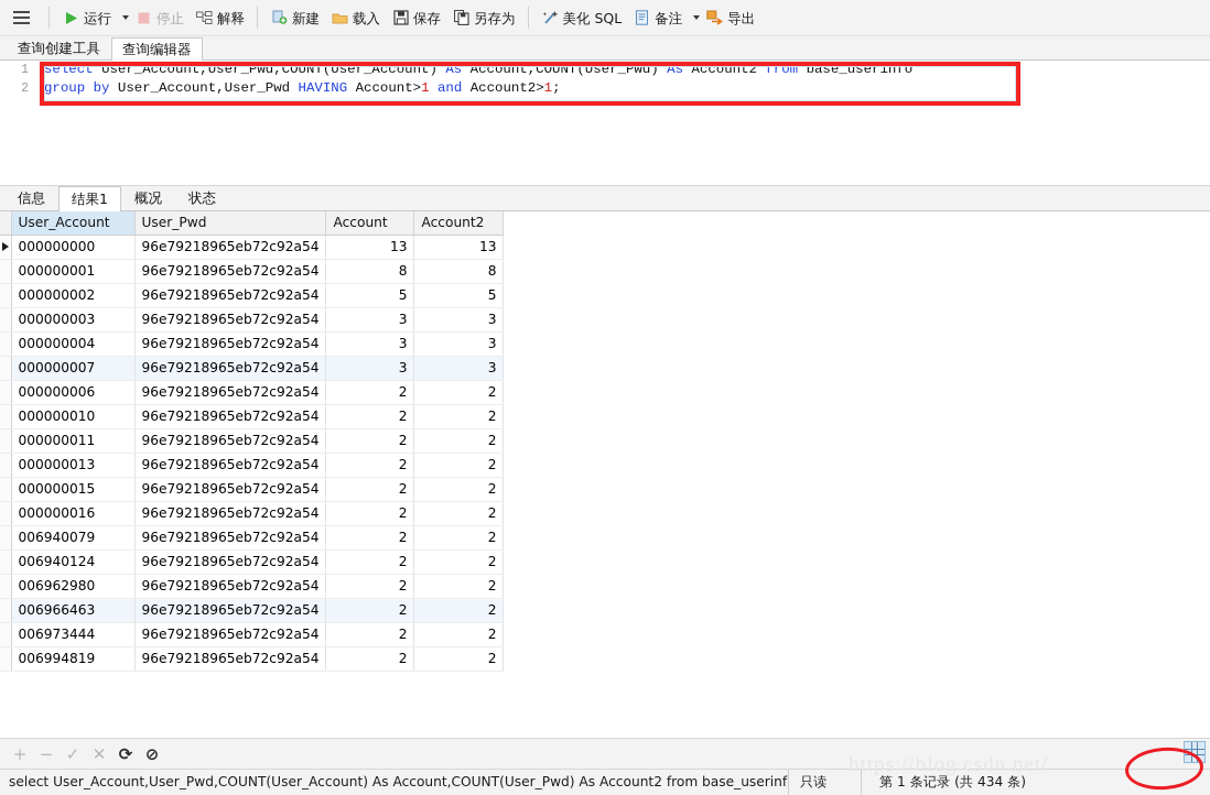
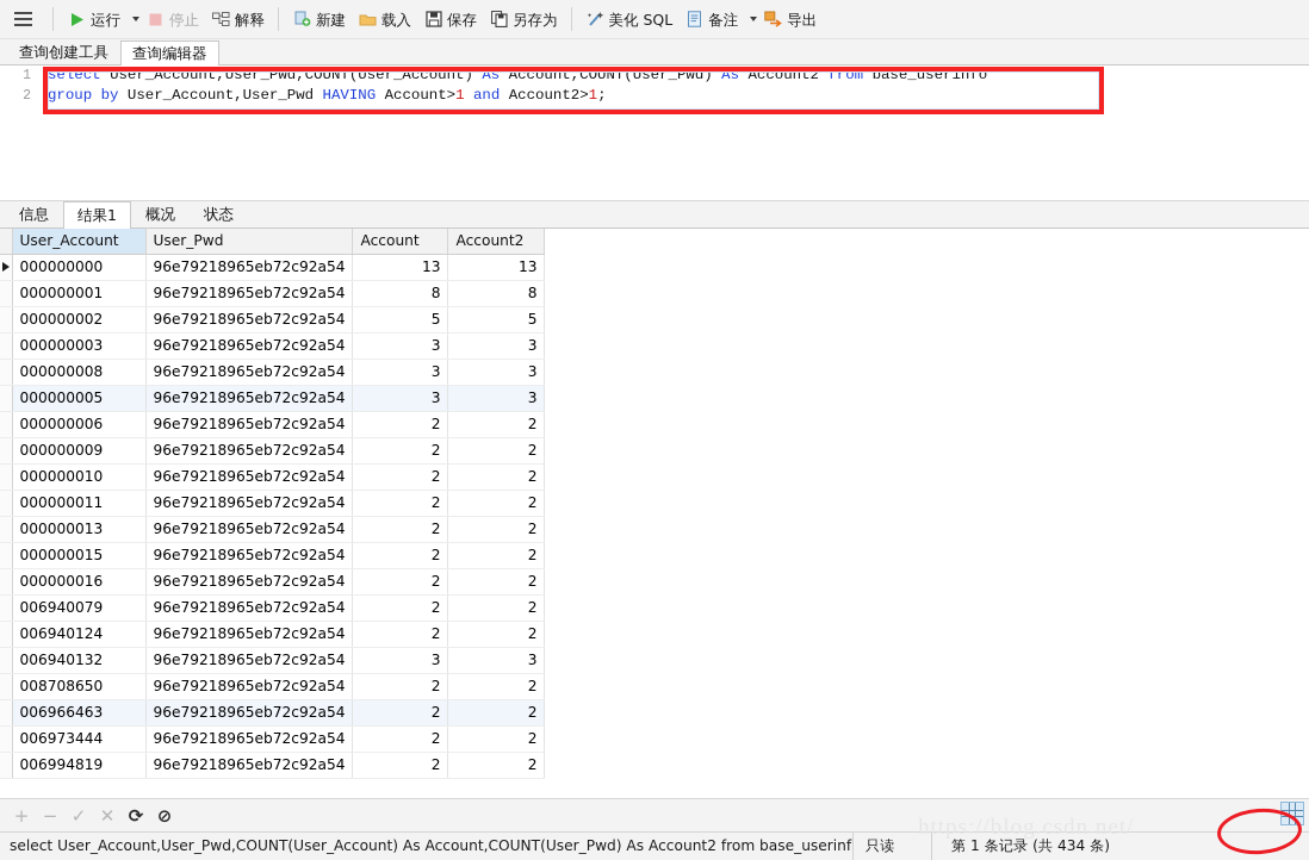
  运行
  停止
  解释
  新建
  载入
  保存
  另存为
  美化 SQL
  备注
  导出
  查询创建工具
  查询编辑器
  1
  2
  select User_Account,User_Pwd,COUNT(User_Account) As Account,COUNT(User_Pwd) As Account2 from base_userinfo
  group by User_Account,User_Pwd HAVING Account>1 and Account2>1;
  信息
  结果1
  概况
  状态
  	User_Account	User_Pwd	Account	Account2
  	000000000	96e79218965eb72c92a54	13	13
  	000000001	96e79218965eb72c92a54	8	8
  	000000002	96e79218965eb72c92a54	5	5
  	000000003	96e79218965eb72c92a54	3	3
- 	000000004	96e79218965eb72c92a54	3	3
+ 	000000008	96e79218965eb72c92a54	3	3
- 	000000007	96e79218965eb72c92a54	3	3
+ 	000000005	96e79218965eb72c92a54	3	3
  	000000006	96e79218965eb72c92a54	2	2
+ 	000000009	96e79218965eb72c92a54	2	2
  	000000010	96e79218965eb72c92a54	2	2
  	000000011	96e79218965eb72c92a54	2	2
  	000000013	96e79218965eb72c92a54	2	2
  	000000015	96e79218965eb72c92a54	2	2
  	000000016	96e79218965eb72c92a54	2	2
  	006940079	96e79218965eb72c92a54	2	2
  	006940124	96e79218965eb72c92a54	2	2
+ 	006940132	96e79218965eb72c92a54	3	3
- 	006962980	96e79218965eb72c92a54	2	2
+ 	008708650	96e79218965eb72c92a54	2	2
  	006966463	96e79218965eb72c92a54	2	2
  	006973444	96e79218965eb72c92a54	2	2
  	006994819	96e79218965eb72c92a54	2	2
  +
  −
  ✓
  ✕
  ⟳
  ⊘
  https://blog.csdn.net/
  select User_Account,User_Pwd,COUNT(User_Account) As Account,COUNT(User_Pwd) As Account2 from base_userinf
  只读
  第 1 条记录 (共 434 条)
